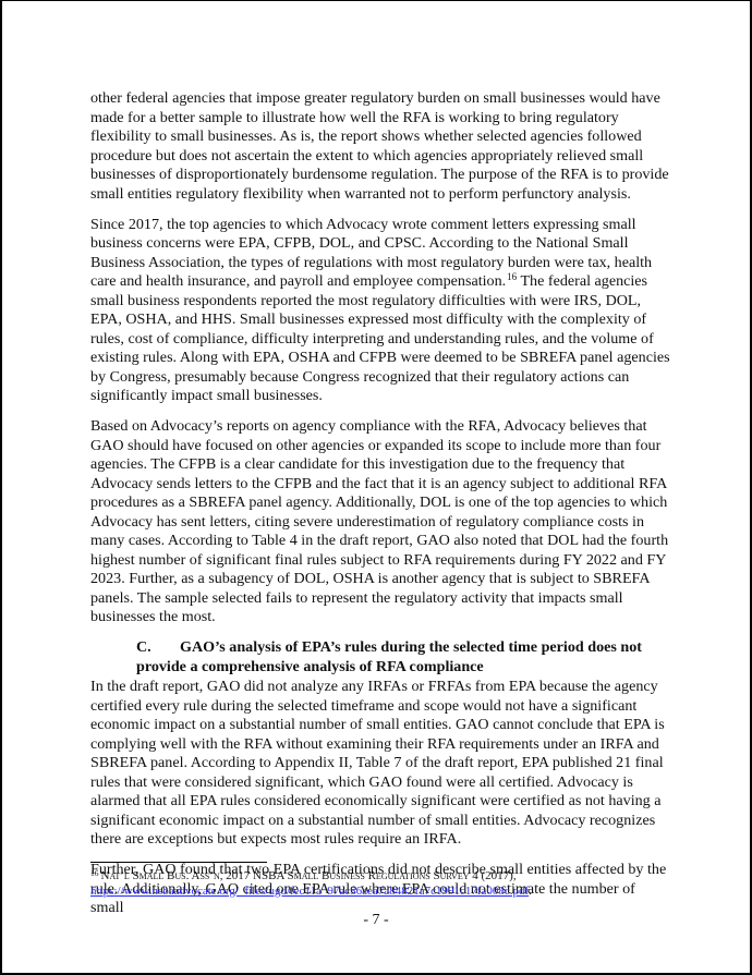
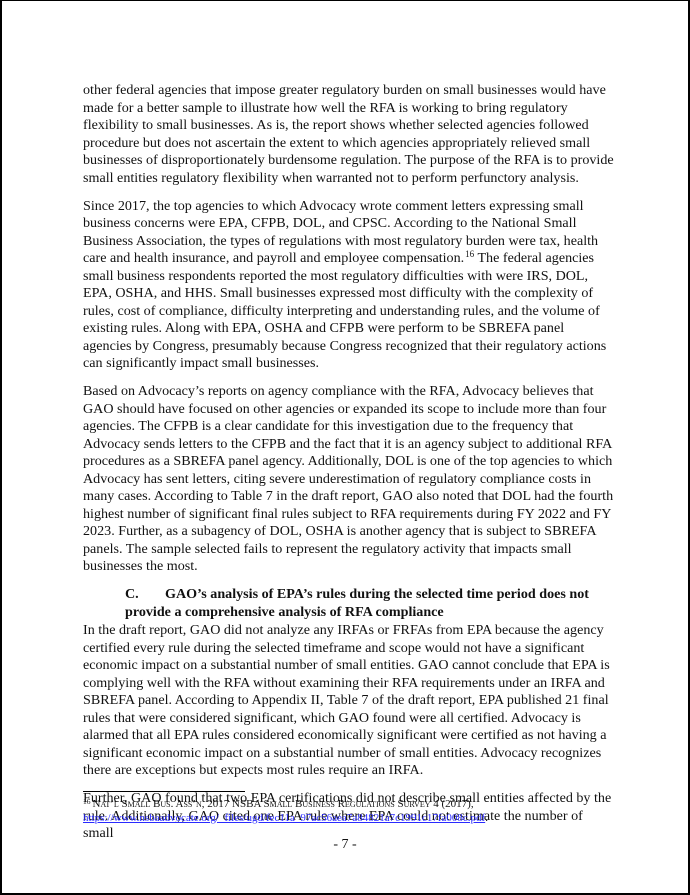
  other federal agencies that impose greater regulatory burden on small businesses would have made for a better sample to illustrate how well the RFA is working to bring regulatory flexibility to small businesses. As is, the report shows whether selected agencies followed procedure but does not ascertain the extent to which agencies appropriately relieved small businesses of disproportionately burdensome regulation. The purpose of the RFA is to provide small entities regulatory flexibility when warranted not to perform perfunctory analysis.
- Since 2017, the top agencies to which Advocacy wrote comment letters expressing small business concerns were EPA, CFPB, DOL, and CPSC. According to the National Small Business Association, the types of regulations with most regulatory burden were tax, health care and health insurance, and payroll and employee compensation.16 The federal agencies small business respondents reported the most regulatory difficulties with were IRS, DOL, EPA, OSHA, and HHS. Small businesses expressed most difficulty with the complexity of rules, cost of compliance, difficulty interpreting and understanding rules, and the volume of existing rules. Along with EPA, OSHA and CFPB were deemed to be SBREFA panel agencies by Congress, presumably because Congress recognized that their regulatory actions can significantly impact small businesses.
+ Since 2017, the top agencies to which Advocacy wrote comment letters expressing small business concerns were EPA, CFPB, DOL, and CPSC. According to the National Small Business Association, the types of regulations with most regulatory burden were tax, health care and health insurance, and payroll and employee compensation.16 The federal agencies small business respondents reported the most regulatory difficulties with were IRS, DOL, EPA, OSHA, and HHS. Small businesses expressed most difficulty with the complexity of rules, cost of compliance, difficulty interpreting and understanding rules, and the volume of existing rules. Along with EPA, OSHA and CFPB were perform to be SBREFA panel agencies by Congress, presumably because Congress recognized that their regulatory actions can significantly impact small businesses.
- Based on Advocacy’s reports on agency compliance with the RFA, Advocacy believes that GAO should have focused on other agencies or expanded its scope to include more than four agencies. The CFPB is a clear candidate for this investigation due to the frequency that Advocacy sends letters to the CFPB and the fact that it is an agency subject to additional RFA procedures as a SBREFA panel agency. Additionally, DOL is one of the top agencies to which Advocacy has sent letters, citing severe underestimation of regulatory compliance costs in many cases. According to Table 4 in the draft report, GAO also noted that DOL had the fourth highest number of significant final rules subject to RFA requirements during FY 2022 and FY 2023. Further, as a subagency of DOL, OSHA is another agency that is subject to SBREFA panels. The sample selected fails to represent the regulatory activity that impacts small businesses the most.
+ Based on Advocacy’s reports on agency compliance with the RFA, Advocacy believes that GAO should have focused on other agencies or expanded its scope to include more than four agencies. The CFPB is a clear candidate for this investigation due to the frequency that Advocacy sends letters to the CFPB and the fact that it is an agency subject to additional RFA procedures as a SBREFA panel agency. Additionally, DOL is one of the top agencies to which Advocacy has sent letters, citing severe underestimation of regulatory compliance costs in many cases. According to Table 7 in the draft report, GAO also noted that DOL had the fourth highest number of significant final rules subject to RFA requirements during FY 2022 and FY 2023. Further, as a subagency of DOL, OSHA is another agency that is subject to SBREFA panels. The sample selected fails to represent the regulatory activity that impacts small businesses the most.
  C. GAO’s analysis of EPA’s rules during the selected time period does not provide a comprehensive analysis of RFA compliance
  In the draft report, GAO did not analyze any IRFAs or FRFAs from EPA because the agency certified every rule during the selected timeframe and scope would not have a significant economic impact on a substantial number of small entities. GAO cannot conclude that EPA is complying well with the RFA without examining their RFA requirements under an IRFA and SBREFA panel. According to Appendix II, Table 7 of the draft report, EPA published 21 final rules that were considered significant, which GAO found were all certified. Advocacy is alarmed that all EPA rules considered economically significant were certified as not having a significant economic impact on a substantial number of small entities. Advocacy recognizes there are exceptions but expects most rules require an IRFA.
  Further, GAO found that two EPA certifications did not describe small entities affected by the rule. Additionally, GAO cited one EPA rule where EPA could not estimate the number of small
  16 Nat’l Small Bus. Ass’n, 2017 NSBA Small Business Regulations Survey 4 (2017),
  https://www.nsbaadvocate.org/_files/ugd/fec11a_97ac56aea7a84821a7c1991c17fa008c.pdf.
  - 7 -
